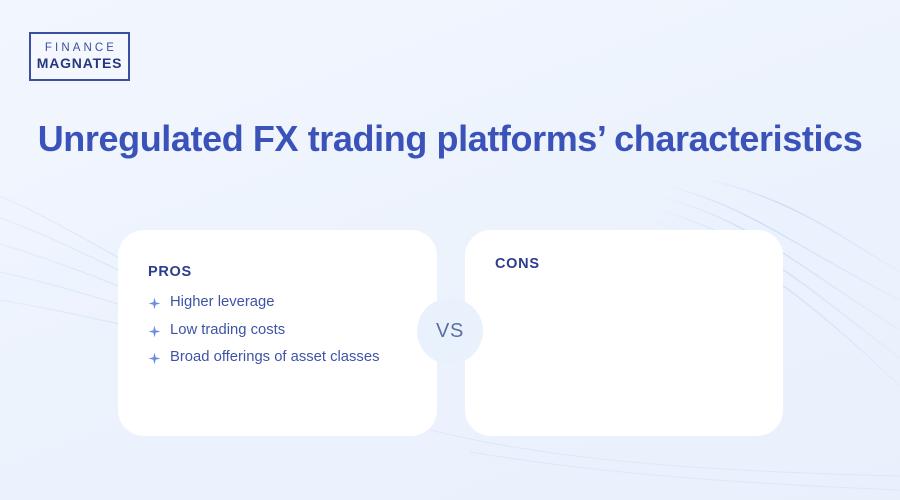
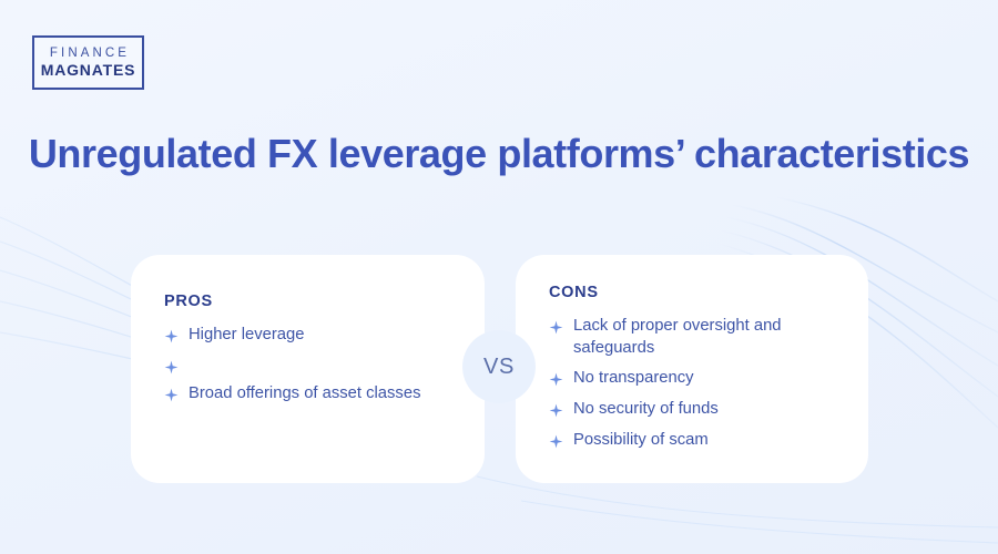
  FINANCE
  MAGNATES
- Unregulated FX trading platforms’ characteristics
+ Unregulated FX leverage platforms’ characteristics
  PROS
  Higher leverage
- Low trading costs
  Broad offerings of asset classes
  CONS
+ Lack of proper oversight and safeguards
+ No transparency
+ No security of funds
+ Possibility of scam
  VS
